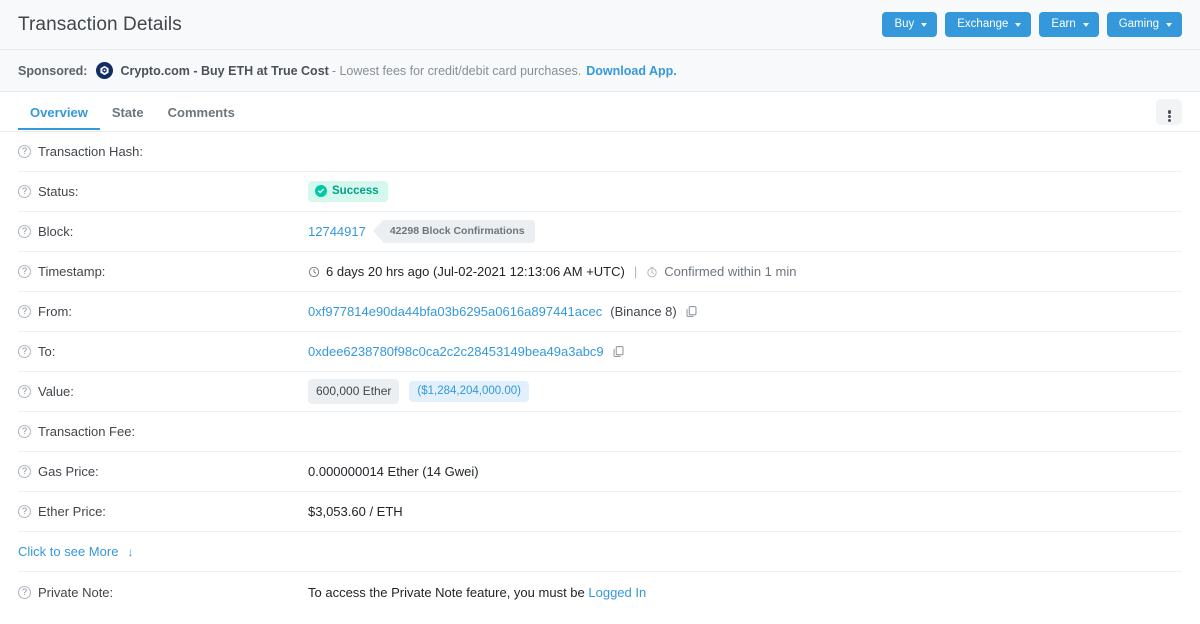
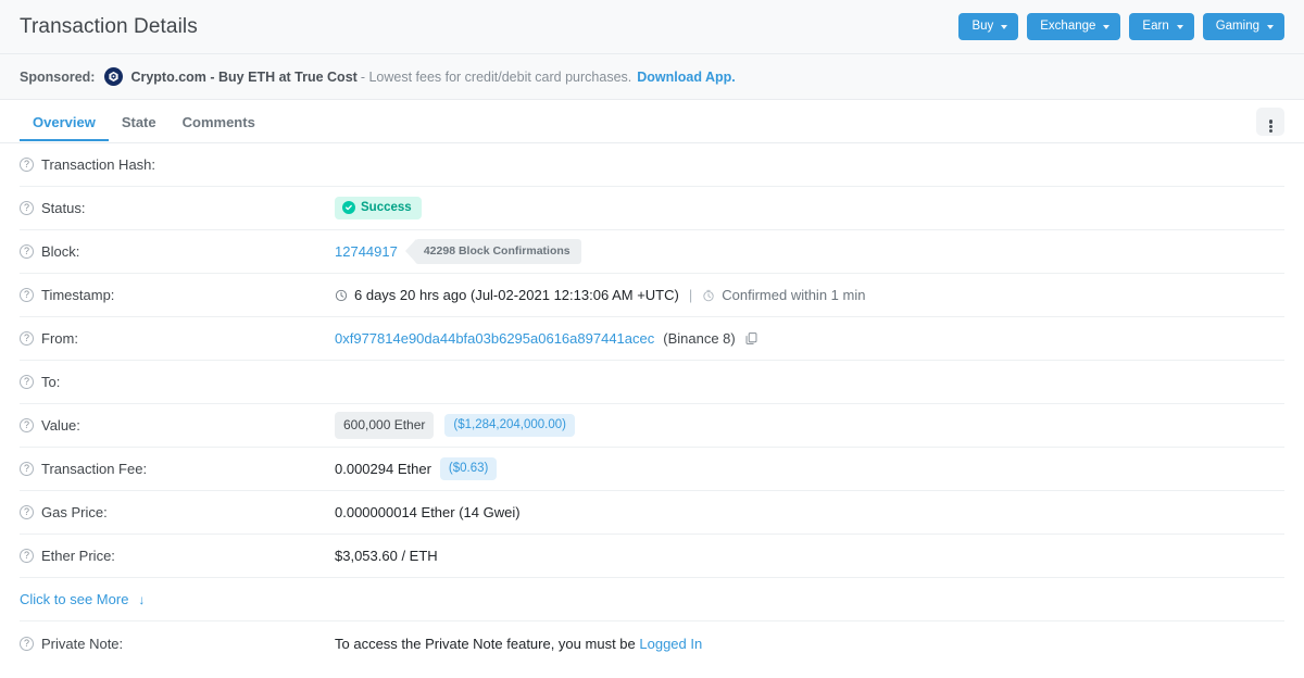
  Transaction Details
  Buy
  Exchange
  Earn
  Gaming
  Sponsored:
  Crypto.com - Buy ETH at True Cost
  - Lowest fees for credit/debit card purchases.
  Download App.
  Overview
  State
  Comments
  ?
  Transaction Hash:
  ?
  Status:
  Success
  ?
  Block:
  12744917
  42298 Block Confirmations
  ?
  Timestamp:
  6 days 20 hrs ago
  (Jul-02-2021 12:13:06 AM +UTC)
  |
  Confirmed within 1 min
  ?
  From:
  0xf977814e90da44bfa03b6295a0616a897441acec
  (Binance 8)
  ?
  To:
- 0xdee6238780f98c0ca2c2c28453149bea49a3abc9
  ?
  Value:
  600,000 Ether
  ($1,284,204,000.00)
  ?
  Transaction Fee:
+ 0.000294 Ether
+ ($0.63)
  ?
  Gas Price:
  0.000000014 Ether (14 Gwei)
  ?
  Ether Price:
  $3,053.60 / ETH
  Click to see More
  ↓
  ?
  Private Note:
  To access the Private Note feature, you must be
  Logged In
